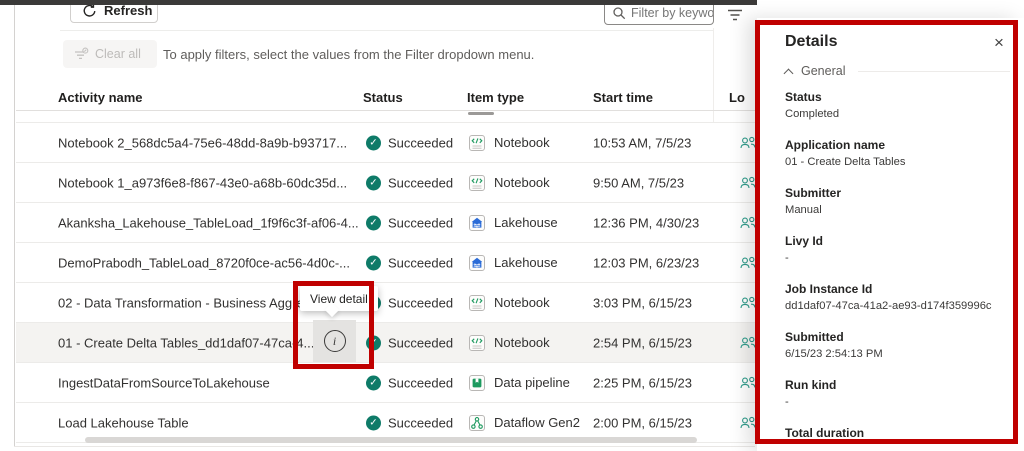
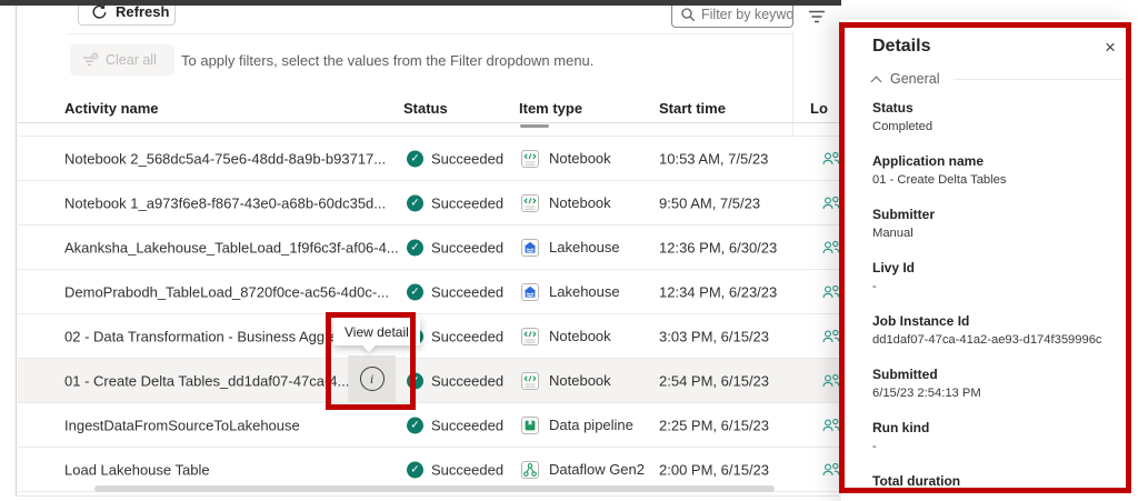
  Refresh
  Clear all
  To apply filters, select the values from the Filter dropdown menu.
  Filter by keywo
  Activity name
  Status
  Item type
  Start time
  Lo
  Notebook 2_568dc5a4-75e6-48dd-8a9b-b93717...
  ✓
  Succeeded
  Notebook
  10:53 AM, 7/5/23
  Notebook 1_a973f6e8-f867-43e0-a68b-60dc35d...
  ✓
  Succeeded
  Notebook
  9:50 AM, 7/5/23
  Akanksha_Lakehouse_TableLoad_1f9f6c3f-af06-4...
  ✓
  Succeeded
  Lakehouse
- 12:36 PM, 4/30/23
+ 12:36 PM, 6/30/23
  DemoPrabodh_TableLoad_8720f0ce-ac56-4d0c-...
  ✓
  Succeeded
  Lakehouse
- 12:03 PM, 6/23/23
+ 12:34 PM, 6/23/23
  02 - Data Transformation - Business Aggr
  Succeeded
  Notebook
  3:03 PM, 6/15/23
  01 - Create Delta Tables_dd1daf07-47ca-4..
  ✓
  Succeeded
  Notebook
  2:54 PM, 6/15/23
  IngestDataFromSourceToLakehouse
  ✓
  Succeeded
  Data pipeline
  2:25 PM, 6/15/23
  Load Lakehouse Table
  ✓
  Succeeded
  Dataflow Gen2
  2:00 PM, 6/15/23
  View detail
  i
  Details
  ×
  General
  Status
  Completed
  Application name
  01 - Create Delta Tables
  Submitter
  Manual
  Livy Id
  -
  Job Instance Id
  dd1daf07-47ca-41a2-ae93-d174f359996c
  Submitted
  6/15/23 2:54:13 PM
  Run kind
  -
  Total duration
